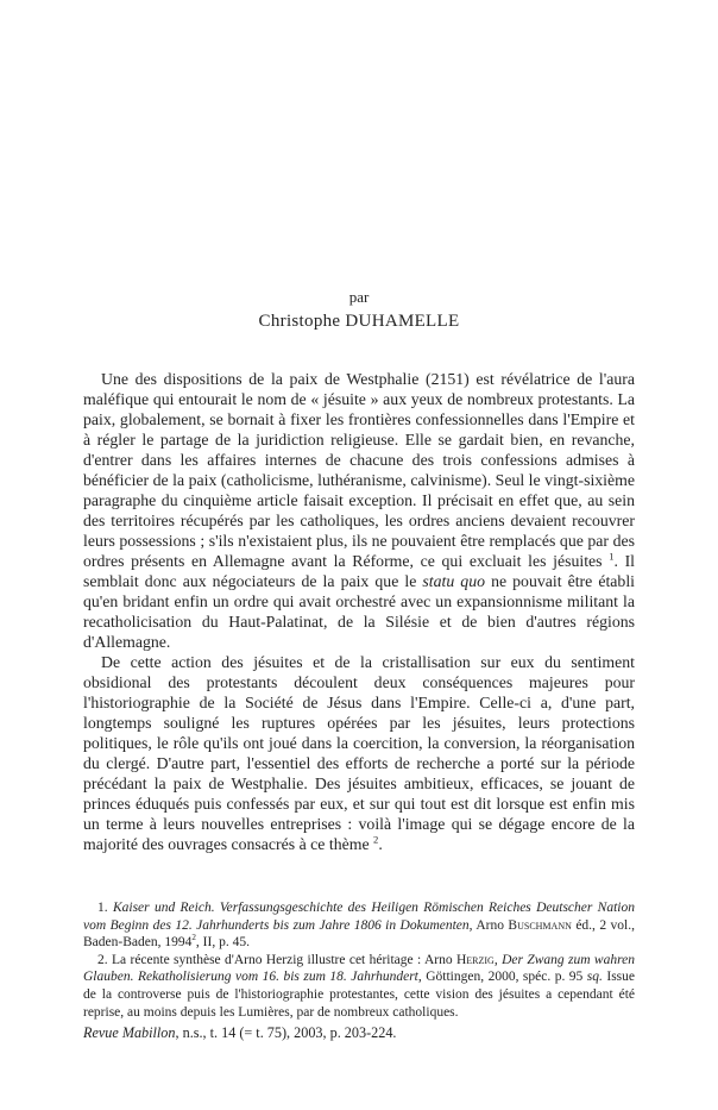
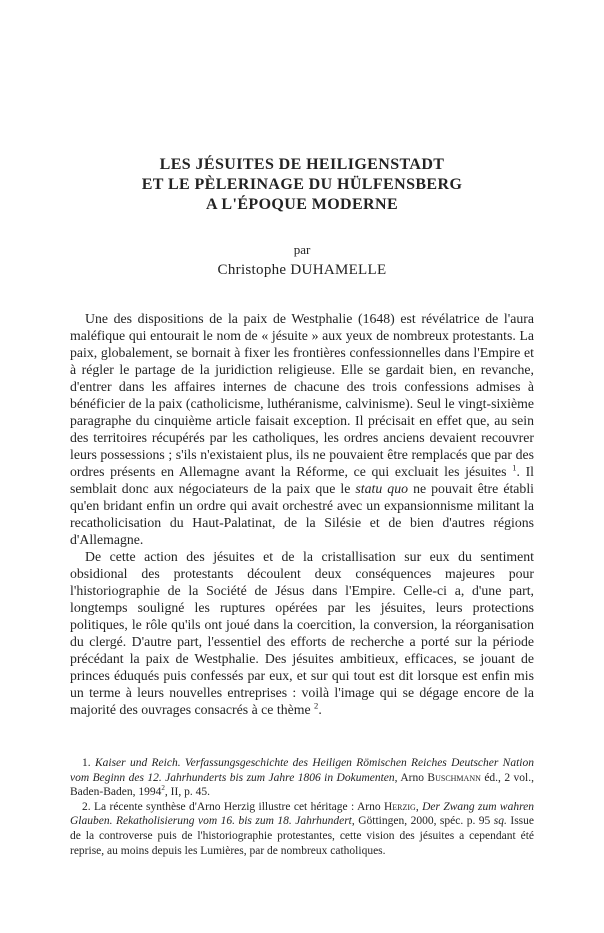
+ LES JÉSUITES DE HEILIGENSTADT
+ ET LE PÈLERINAGE DU HÜLFENSBERG
+ A L'ÉPOQUE MODERNE
  par
  Christophe DUHAMELLE
- Une des dispositions de la paix de Westphalie (2151) est révélatrice de l'aura maléfique qui entourait le nom de « jésuite » aux yeux de nombreux protestants. La paix, globalement, se bornait à fixer les frontières confessionnelles dans l'Empire et à régler le partage de la juridiction religieuse. Elle se gardait bien, en revanche, d'entrer dans les affaires internes de chacune des trois confessions admises à bénéficier de la paix (catholicisme, luthéranisme, calvinisme). Seul le vingt-sixième paragraphe du cinquième article faisait exception. Il précisait en effet que, au sein des territoires récupérés par les catholiques, les ordres anciens devaient recouvrer leurs possessions ; s'ils n'existaient plus, ils ne pouvaient être remplacés que par des ordres présents en Allemagne avant la Réforme, ce qui excluait les jésuites 1. Il semblait donc aux négociateurs de la paix que le statu quo ne pouvait être établi qu'en bridant enfin un ordre qui avait orchestré avec un expansionnisme militant la recatholicisation du Haut-Palatinat, de la Silésie et de bien d'autres régions d'Allemagne.
+ Une des dispositions de la paix de Westphalie (1648) est révélatrice de l'aura maléfique qui entourait le nom de « jésuite » aux yeux de nombreux protestants. La paix, globalement, se bornait à fixer les frontières confessionnelles dans l'Empire et à régler le partage de la juridiction religieuse. Elle se gardait bien, en revanche, d'entrer dans les affaires internes de chacune des trois confessions admises à bénéficier de la paix (catholicisme, luthéranisme, calvinisme). Seul le vingt-sixième paragraphe du cinquième article faisait exception. Il précisait en effet que, au sein des territoires récupérés par les catholiques, les ordres anciens devaient recouvrer leurs possessions ; s'ils n'existaient plus, ils ne pouvaient être remplacés que par des ordres présents en Allemagne avant la Réforme, ce qui excluait les jésuites 1. Il semblait donc aux négociateurs de la paix que le statu quo ne pouvait être établi qu'en bridant enfin un ordre qui avait orchestré avec un expansionnisme militant la recatholicisation du Haut-Palatinat, de la Silésie et de bien d'autres régions d'Allemagne.
  De cette action des jésuites et de la cristallisation sur eux du sentiment obsidional des protestants découlent deux conséquences majeures pour l'historiographie de la Société de Jésus dans l'Empire. Celle-ci a, d'une part, longtemps souligné les ruptures opérées par les jésuites, leurs protections politiques, le rôle qu'ils ont joué dans la coercition, la conversion, la réorganisation du clergé. D'autre part, l'essentiel des efforts de recherche a porté sur la période précédant la paix de Westphalie. Des jésuites ambitieux, efficaces, se jouant de princes éduqués puis confessés par eux, et sur qui tout est dit lorsque est enfin mis un terme à leurs nouvelles entreprises : voilà l'image qui se dégage encore de la majorité des ouvrages consacrés à ce thème 2.
  1. Kaiser und Reich. Verfassungsgeschichte des Heiligen Römischen Reiches Deutscher Nation vom Beginn des 12. Jahrhunderts bis zum Jahre 1806 in Dokumenten, Arno Buschmann éd., 2 vol., Baden-Baden, 19942, II, p. 45.
  2. La récente synthèse d'Arno Herzig illustre cet héritage : Arno Herzig, Der Zwang zum wahren Glauben. Rekatholisierung vom 16. bis zum 18. Jahrhundert, Göttingen, 2000, spéc. p. 95 sq. Issue de la controverse puis de l'historiographie protestantes, cette vision des jésuites a cependant été reprise, au moins depuis les Lumières, par de nombreux catholiques.
- Revue Mabillon, n.s., t. 14 (= t. 75), 2003, p. 203-224.
